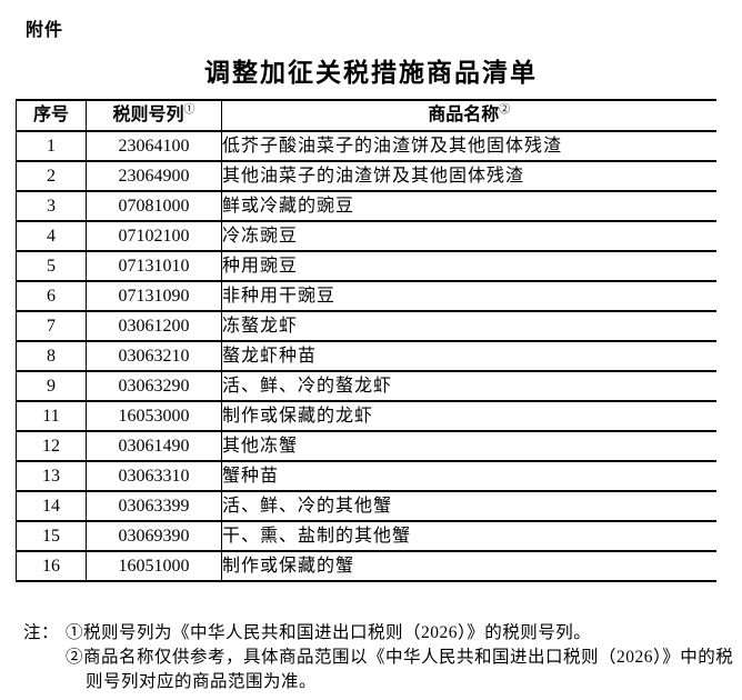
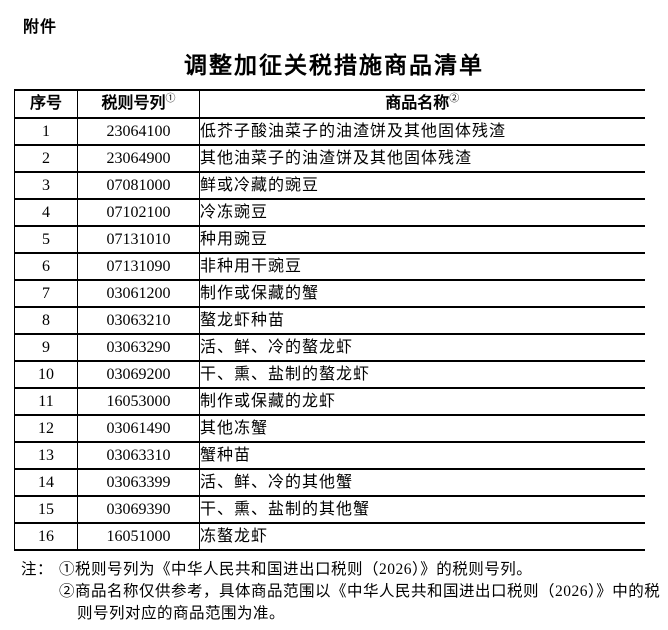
  附件
  调整加征关税措施商品清单
  序号	税则号列①	商品名称②
  1	23064100	低芥子酸油菜子的油渣饼及其他固体残渣
  2	23064900	其他油菜子的油渣饼及其他固体残渣
  3	07081000	鲜或冷藏的豌豆
  4	07102100	冷冻豌豆
  5	07131010	种用豌豆
  6	07131090	非种用干豌豆
- 7	03061200	冻螯龙虾
+ 7	03061200	制作或保藏的蟹
  8	03063210	螯龙虾种苗
  9	03063290	活、鲜、冷的螯龙虾
+ 10	03069200	干、熏、盐制的螯龙虾
  11	16053000	制作或保藏的龙虾
  12	03061490	其他冻蟹
  13	03063310	蟹种苗
  14	03063399	活、鲜、冷的其他蟹
  15	03069390	干、熏、盐制的其他蟹
- 16	16051000	制作或保藏的蟹
+ 16	16051000	冻螯龙虾
  注：
  ①税则号列为《中华人民共和国进出口税则（2026）》的税则号列。
  ②商品名称仅供参考，具体商品范围以《中华人民共和国进出口税则（2026）》中的税则号列对应的商品范围为准。
